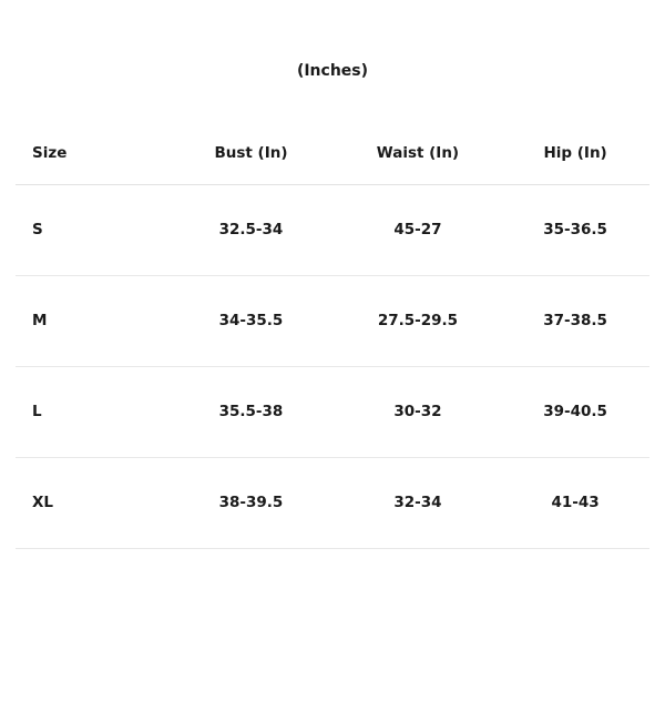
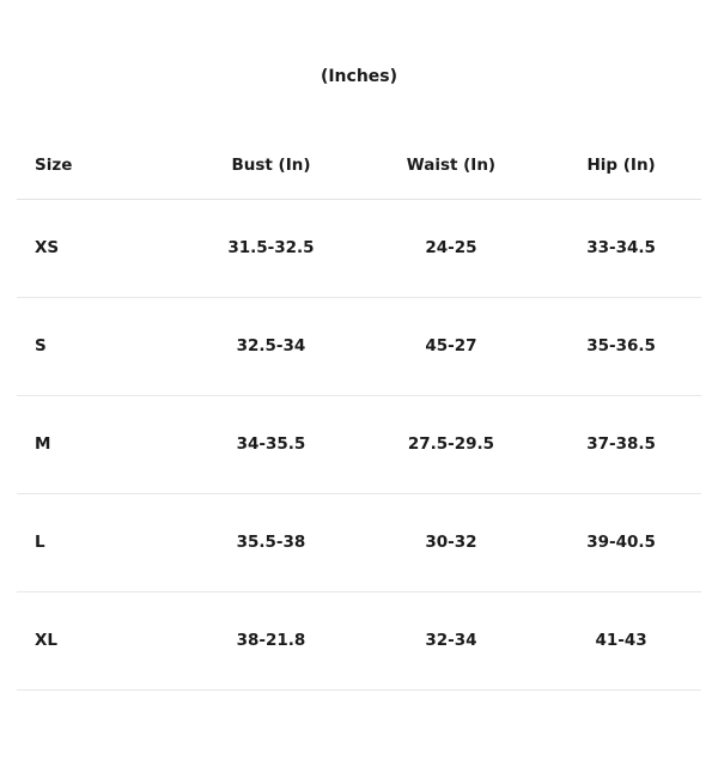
  (Inches)
  Size	Bust (In)	Waist (In)	Hip (In)
+ XS	31.5-32.5	24-25	33-34.5
  S	32.5-34	45-27	35-36.5
  M	34-35.5	27.5-29.5	37-38.5
  L	35.5-38	30-32	39-40.5
- XL	38-39.5	32-34	41-43
+ XL	38-21.8	32-34	41-43
